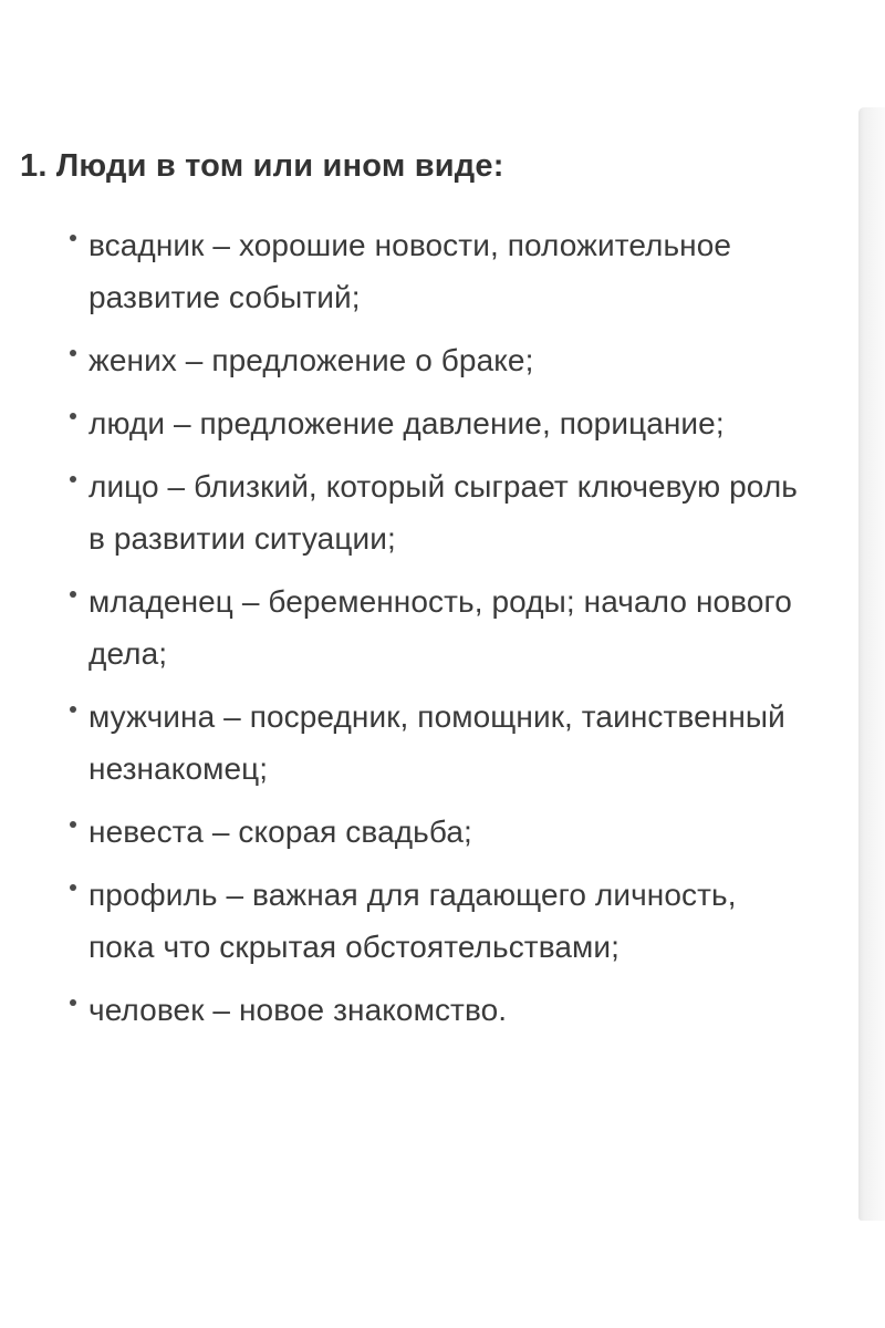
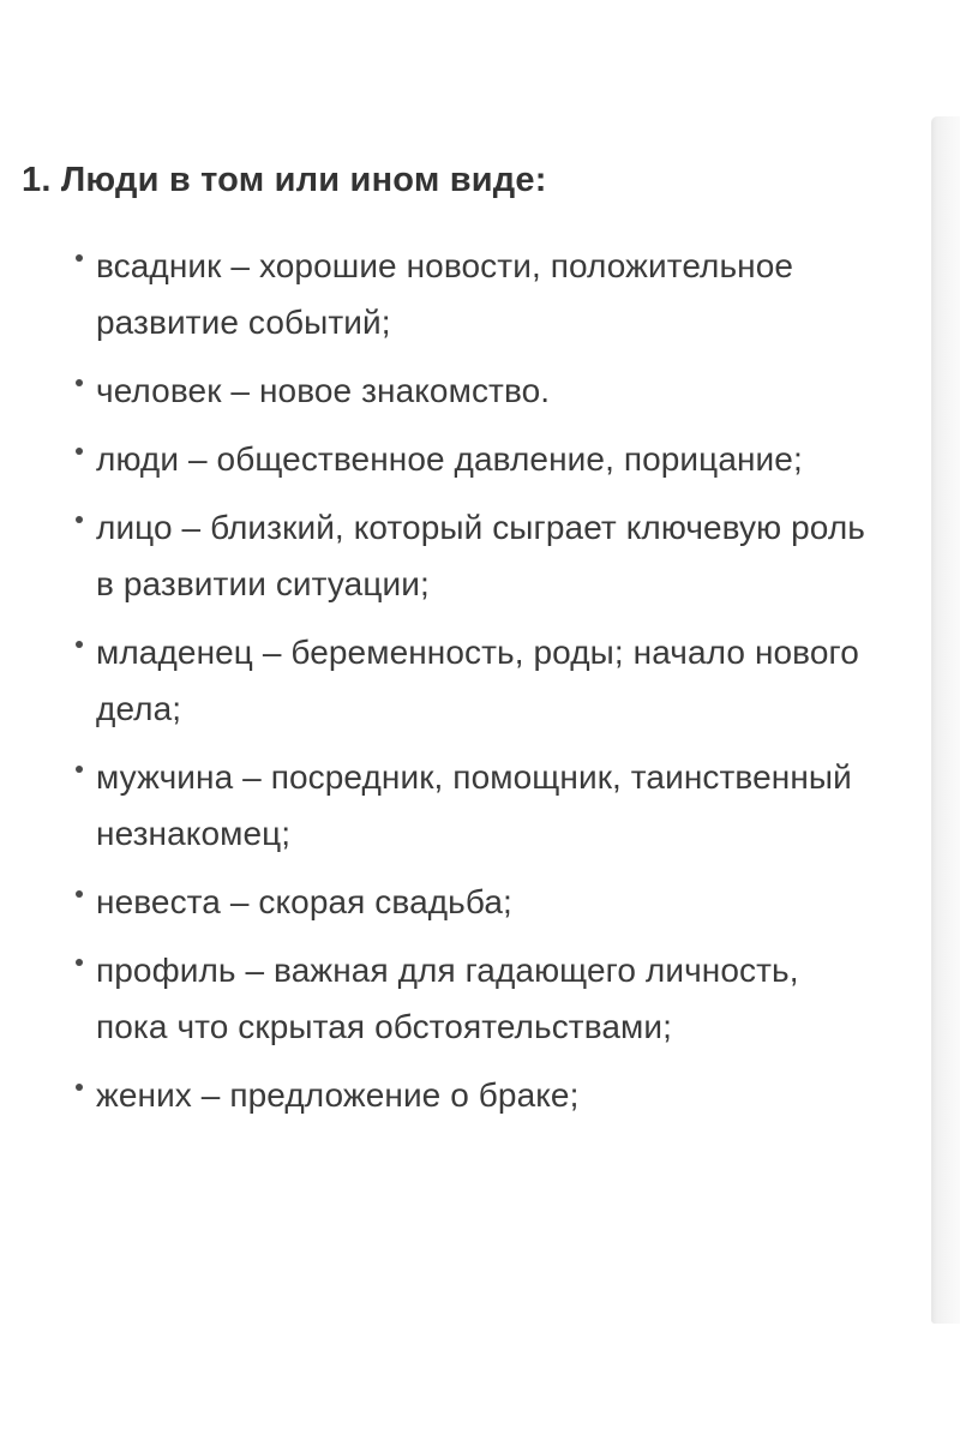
  1. Люди в том или ином виде:
  всадник – хорошие новости, положительное
  развитие событий;
- жених – предложение о браке;
+ человек – новое знакомство.
- люди – предложение давление, порицание;
+ люди – общественное давление, порицание;
  лицо – близкий, который сыграет ключевую роль
  в развитии ситуации;
  младенец – беременность, роды; начало нового
  дела;
  мужчина – посредник, помощник, таинственный
  незнакомец;
  невеста – скорая свадьба;
  профиль – важная для гадающего личность,
  пока что скрытая обстоятельствами;
- человек – новое знакомство.
+ жених – предложение о браке;
